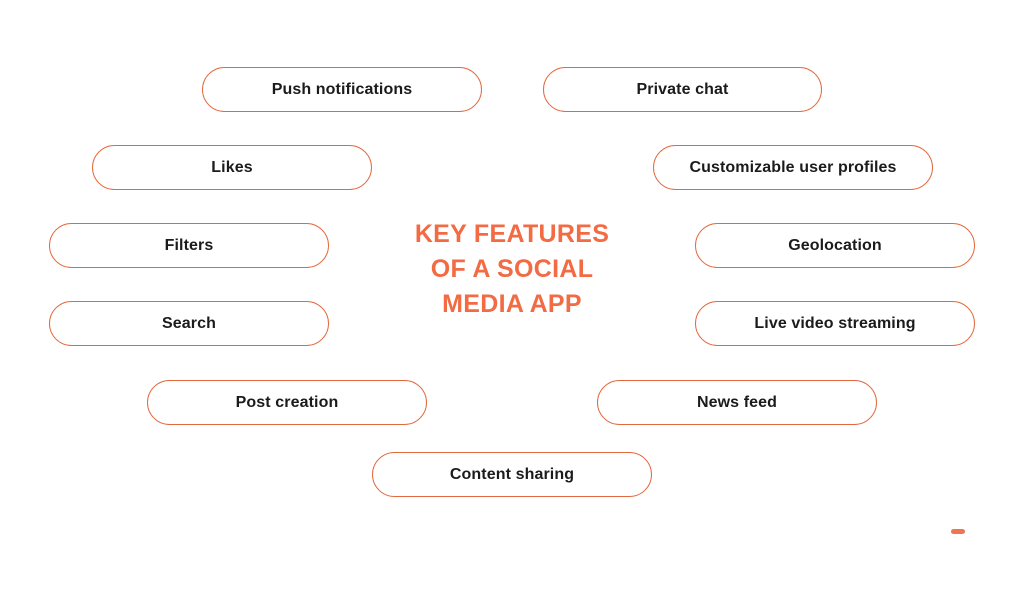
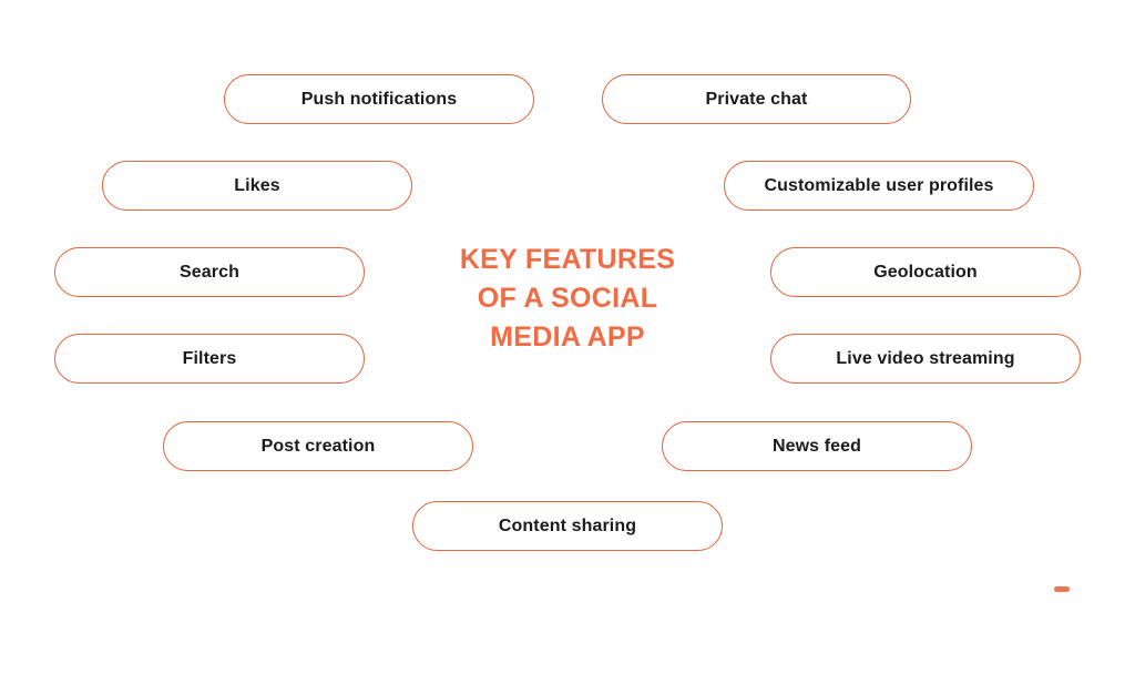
  Push notifications
  Private chat
  Likes
  Customizable user profiles
- Filters
+ Search
  Geolocation
- Search
+ Filters
  Live video streaming
  Post creation
  News feed
  Content sharing
  KEY FEATURES
  OF A SOCIAL
  MEDIA APP
